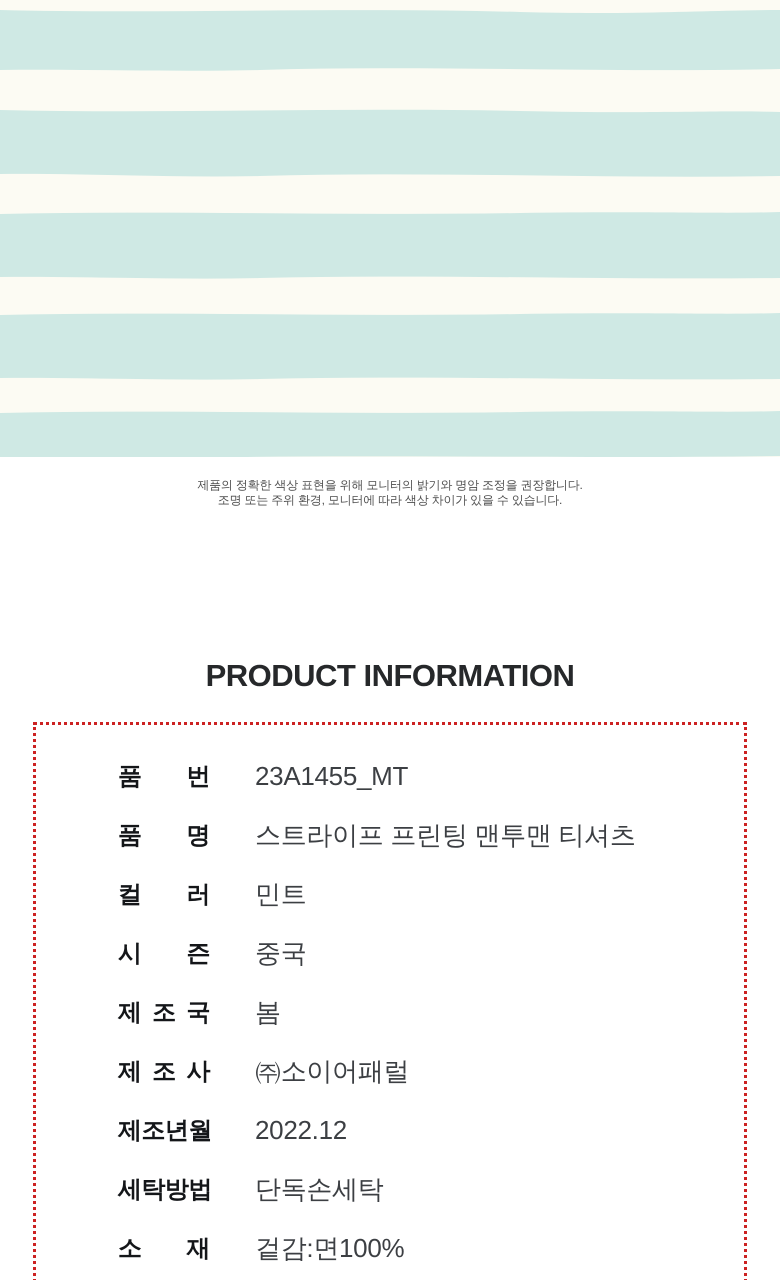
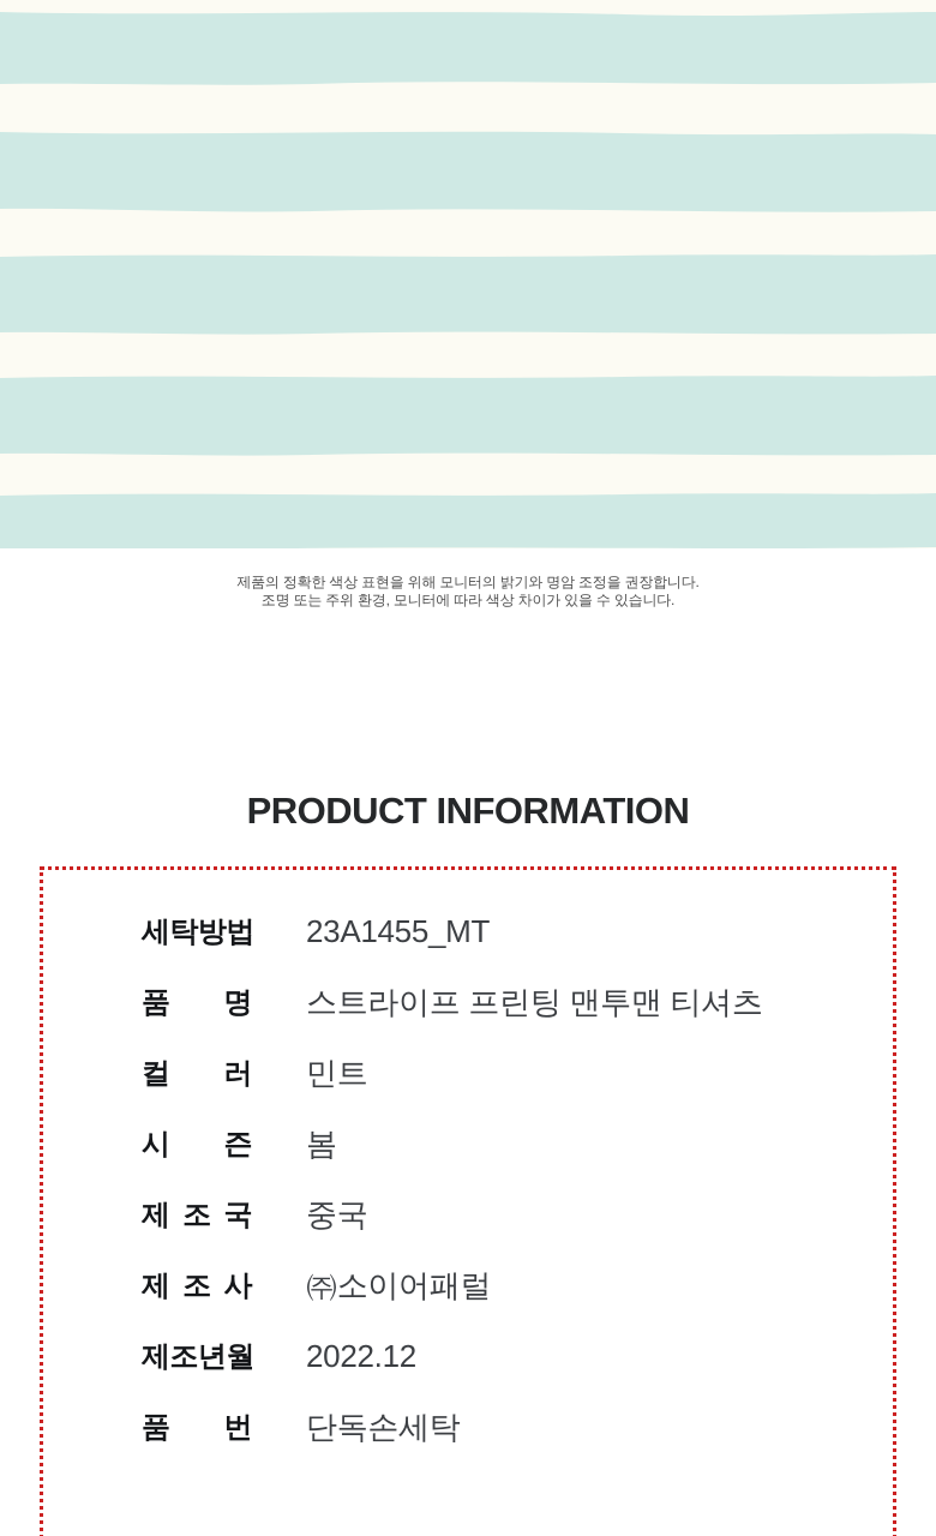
  제품의 정확한 색상 표현을 위해 모니터의 밝기와 명암 조정을 권장합니다.
  조명 또는 주위 환경, 모니터에 따라 색상 차이가 있을 수 있습니다.
  PRODUCT INFORMATION
- 품 번
+ 세탁방법
  23A1455_MT
  품 명
  스트라이프 프린팅 맨투맨 티셔츠
  컬 러
  민트
  시 즌
- 중국
+ 봄
  제 조 국
- 봄
+ 중국
  제 조 사
  ㈜소이어패럴
  제조년월
  2022.12
- 세탁방법
+ 품 번
  단독손세탁
- 소 재
- 겉감:면100%
